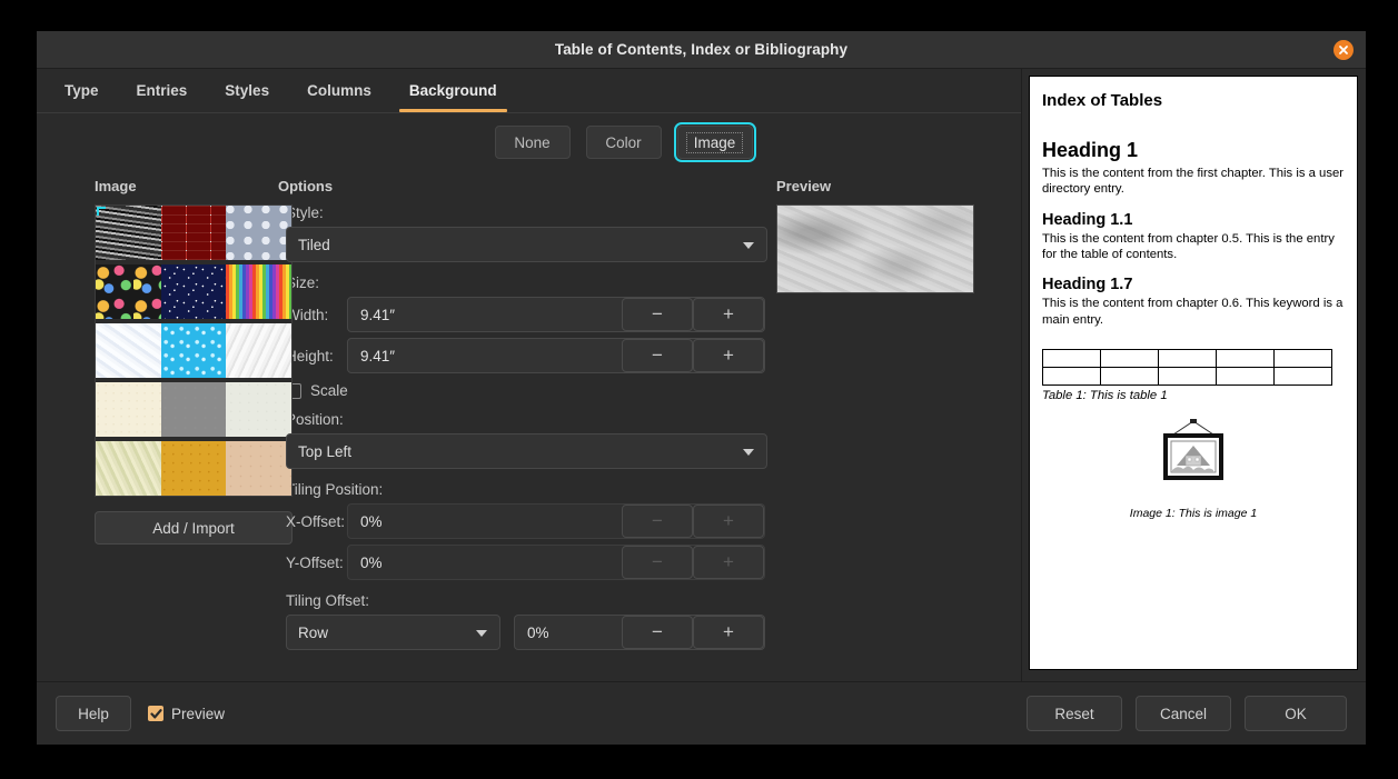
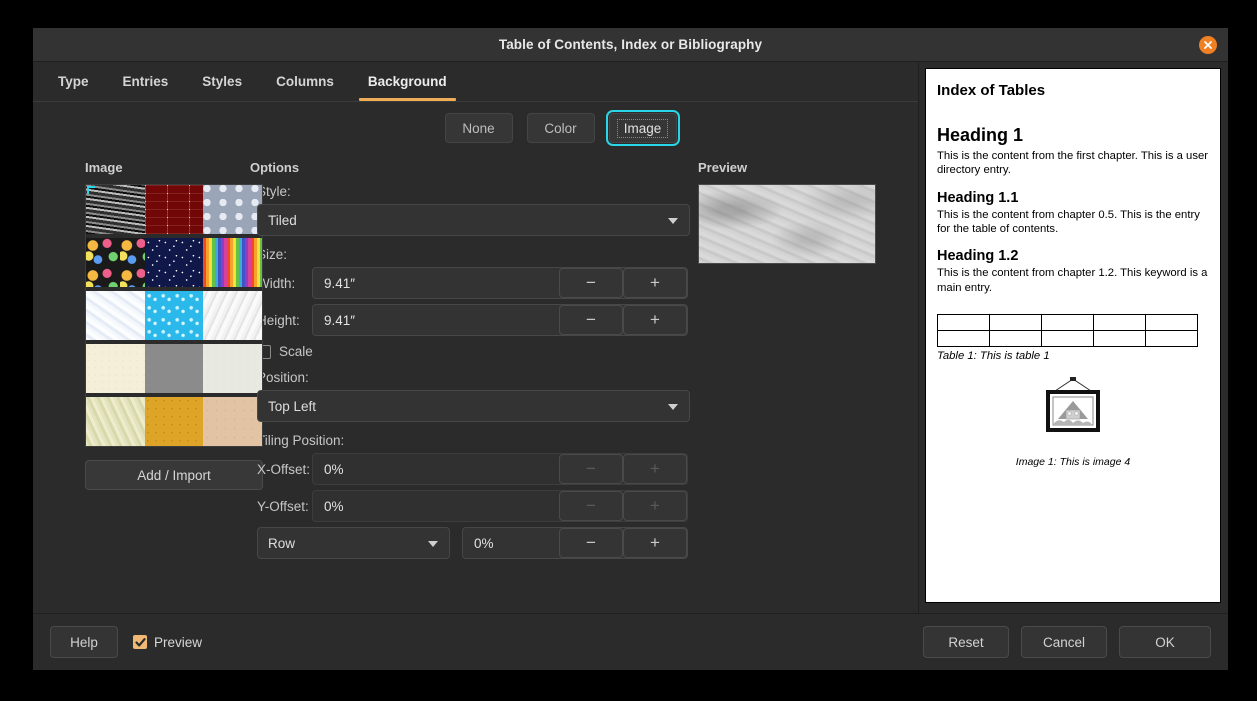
  Table of Contents, Index or Bibliography
  Type
  Entries
  Styles
  Columns
  Background
  None
  Color
  Image
  Image
  Add / Import
  Options
  tyle:
  Tiled
  ize:
  Width:
  9.41″
  −
  +
  eight:
  9.41″
  −
  +
  Scale
  osition:
  Top Left
  iling Position:
  X-Offset:
  0%
  −
  +
  Y-Offset:
  0%
  −
  +
- Tiling Offset:
  Row
  0%
  −
  +
  Preview
  Index of Tables
  Heading 1
  This is the content from the first chapter. This is a user directory entry.
  Heading 1.1
  This is the content from chapter 0.5. This is the entry for the table of contents.
- Heading 1.7
+ Heading 1.2
- This is the content from chapter 0.6. This keyword is a main entry.
+ This is the content from chapter 1.2. This keyword is a main entry.
  Table 1: This is table 1
- Image 1: This is image 1
+ Image 1: This is image 4
  Help
  Preview
  Reset
  Cancel
  OK
